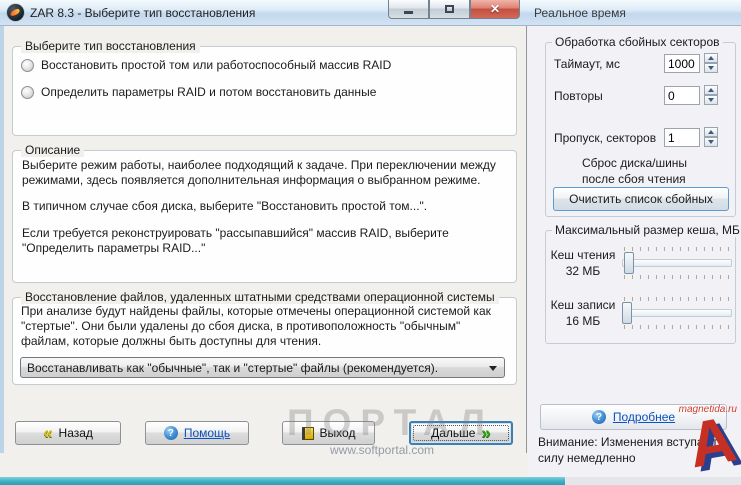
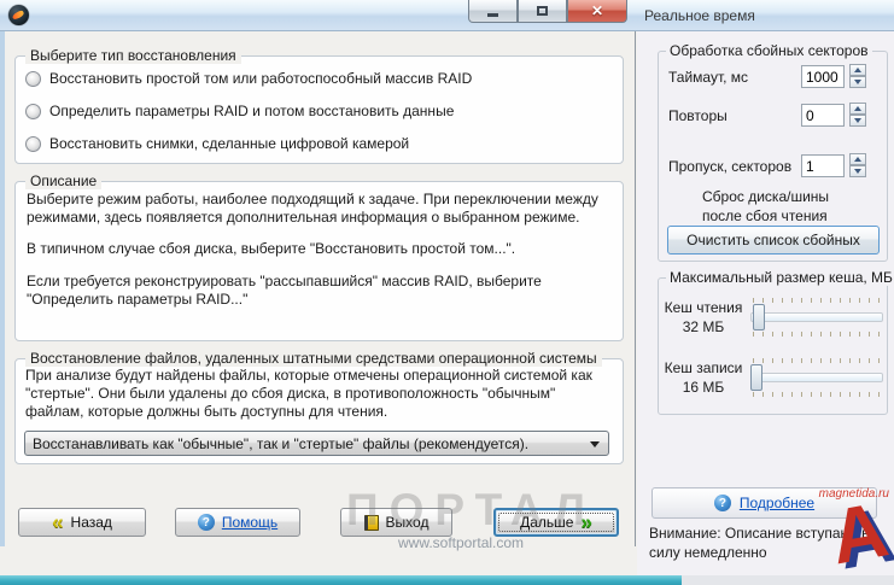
- ZAR 8.3 - Выберите тип восстановления
  ✕
  Реальное время
  Выберите тип восстановления
  Восстановить простой том или работоспособный массив RAID
  Определить параметры RAID и потом восстановить данные
+ Восстановить снимки, сделанные цифровой камерой
  Описание
  Выберите режим работы, наиболее подходящий к задаче. При переключении между режимами, здесь появляется дополнительная информация о выбранном режиме.
  В типичном случае сбоя диска, выберите "Восстановить простой том...".
  Если требуется реконструировать "рассыпавшийся" массив RAID, выберите "Определить параметры RAID..."
  Восстановление файлов, удаленных штатными средствами операционной системы
  При анализе будут найдены файлы, которые отмечены операционной системой как "стертые". Они были удалены до сбоя диска, в противоположность "обычным" файлам, которые должны быть доступны для чтения.
  Восстанавливать как "обычные", так и "стертые" файлы (рекомендуется).
  Назад
  Помощь
  Выход
  Дальше
  Обработка сбойных секторов
  Таймаут, мс
  1000
  Повторы
  0
  Пропуск, секторов
  1
  Сброс диска/шины после сбоя чтения
  Очистить список сбойных
  Максимальный размер кеша, МБ
  Кеш чтения
  32 МБ
  Кеш записи
  16 МБ
  Подробнее
- Внимание: Изменения вступают в силу немедленно
+ Внимание: Описание вступают в силу немедленно
  ПОРТАЛ
  www.softportal.com
  magnetida.ru
